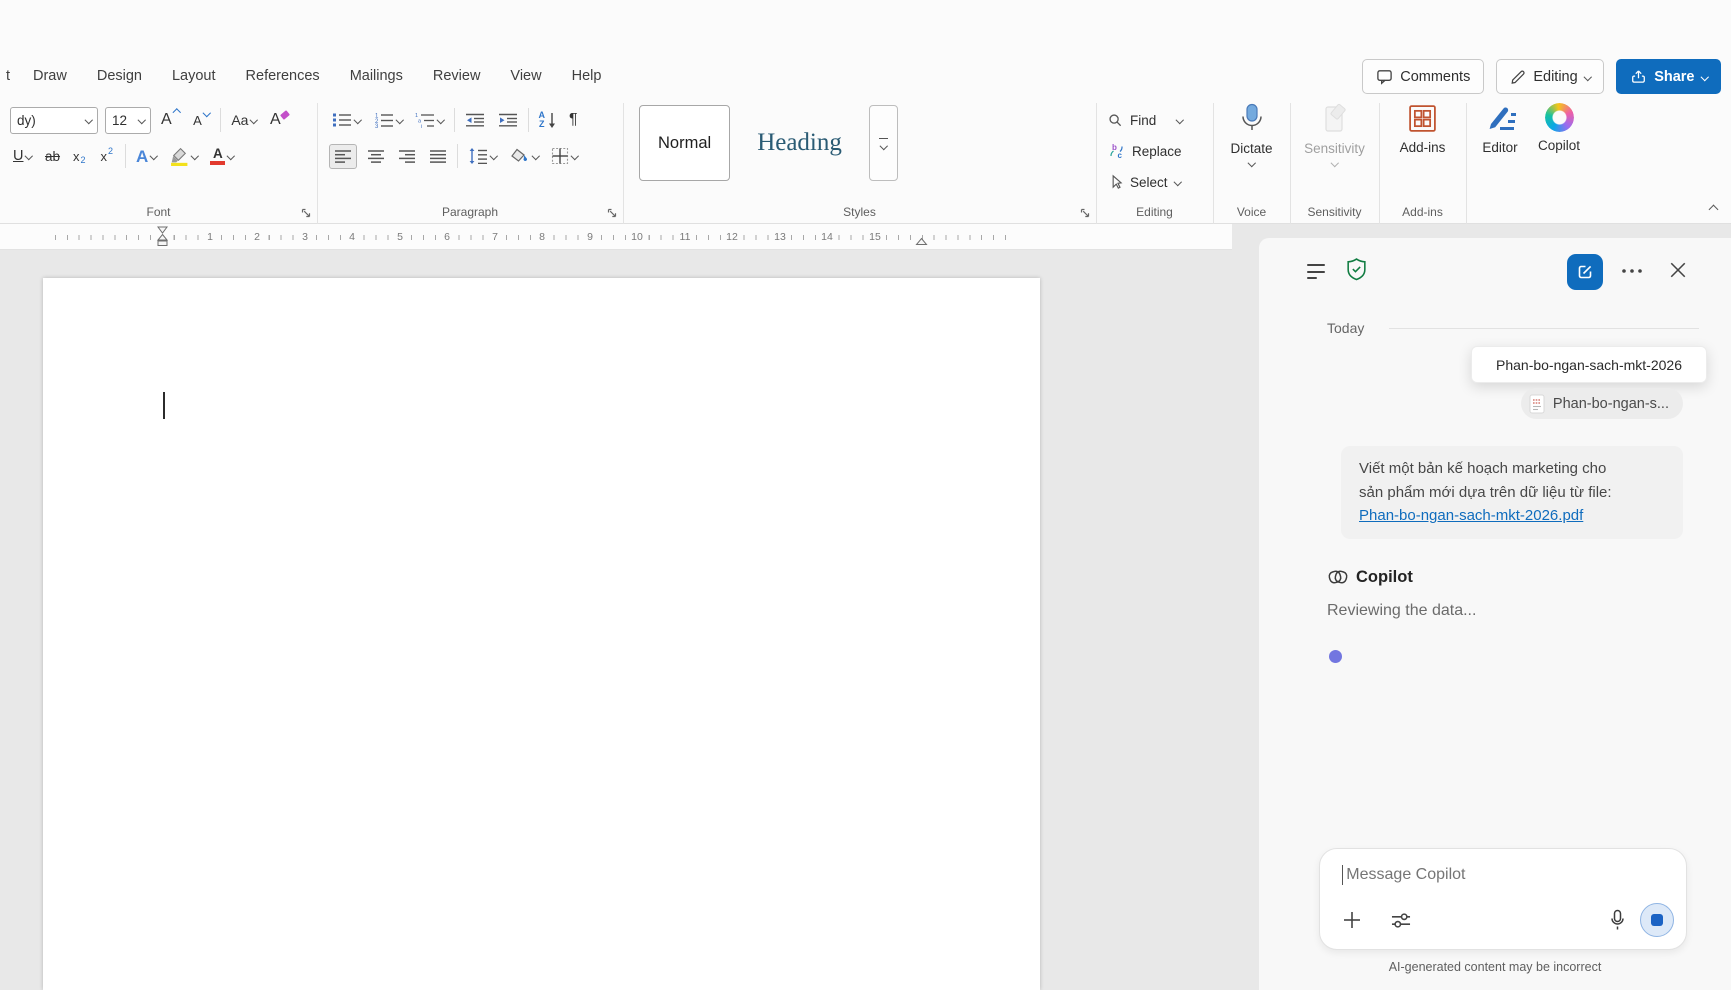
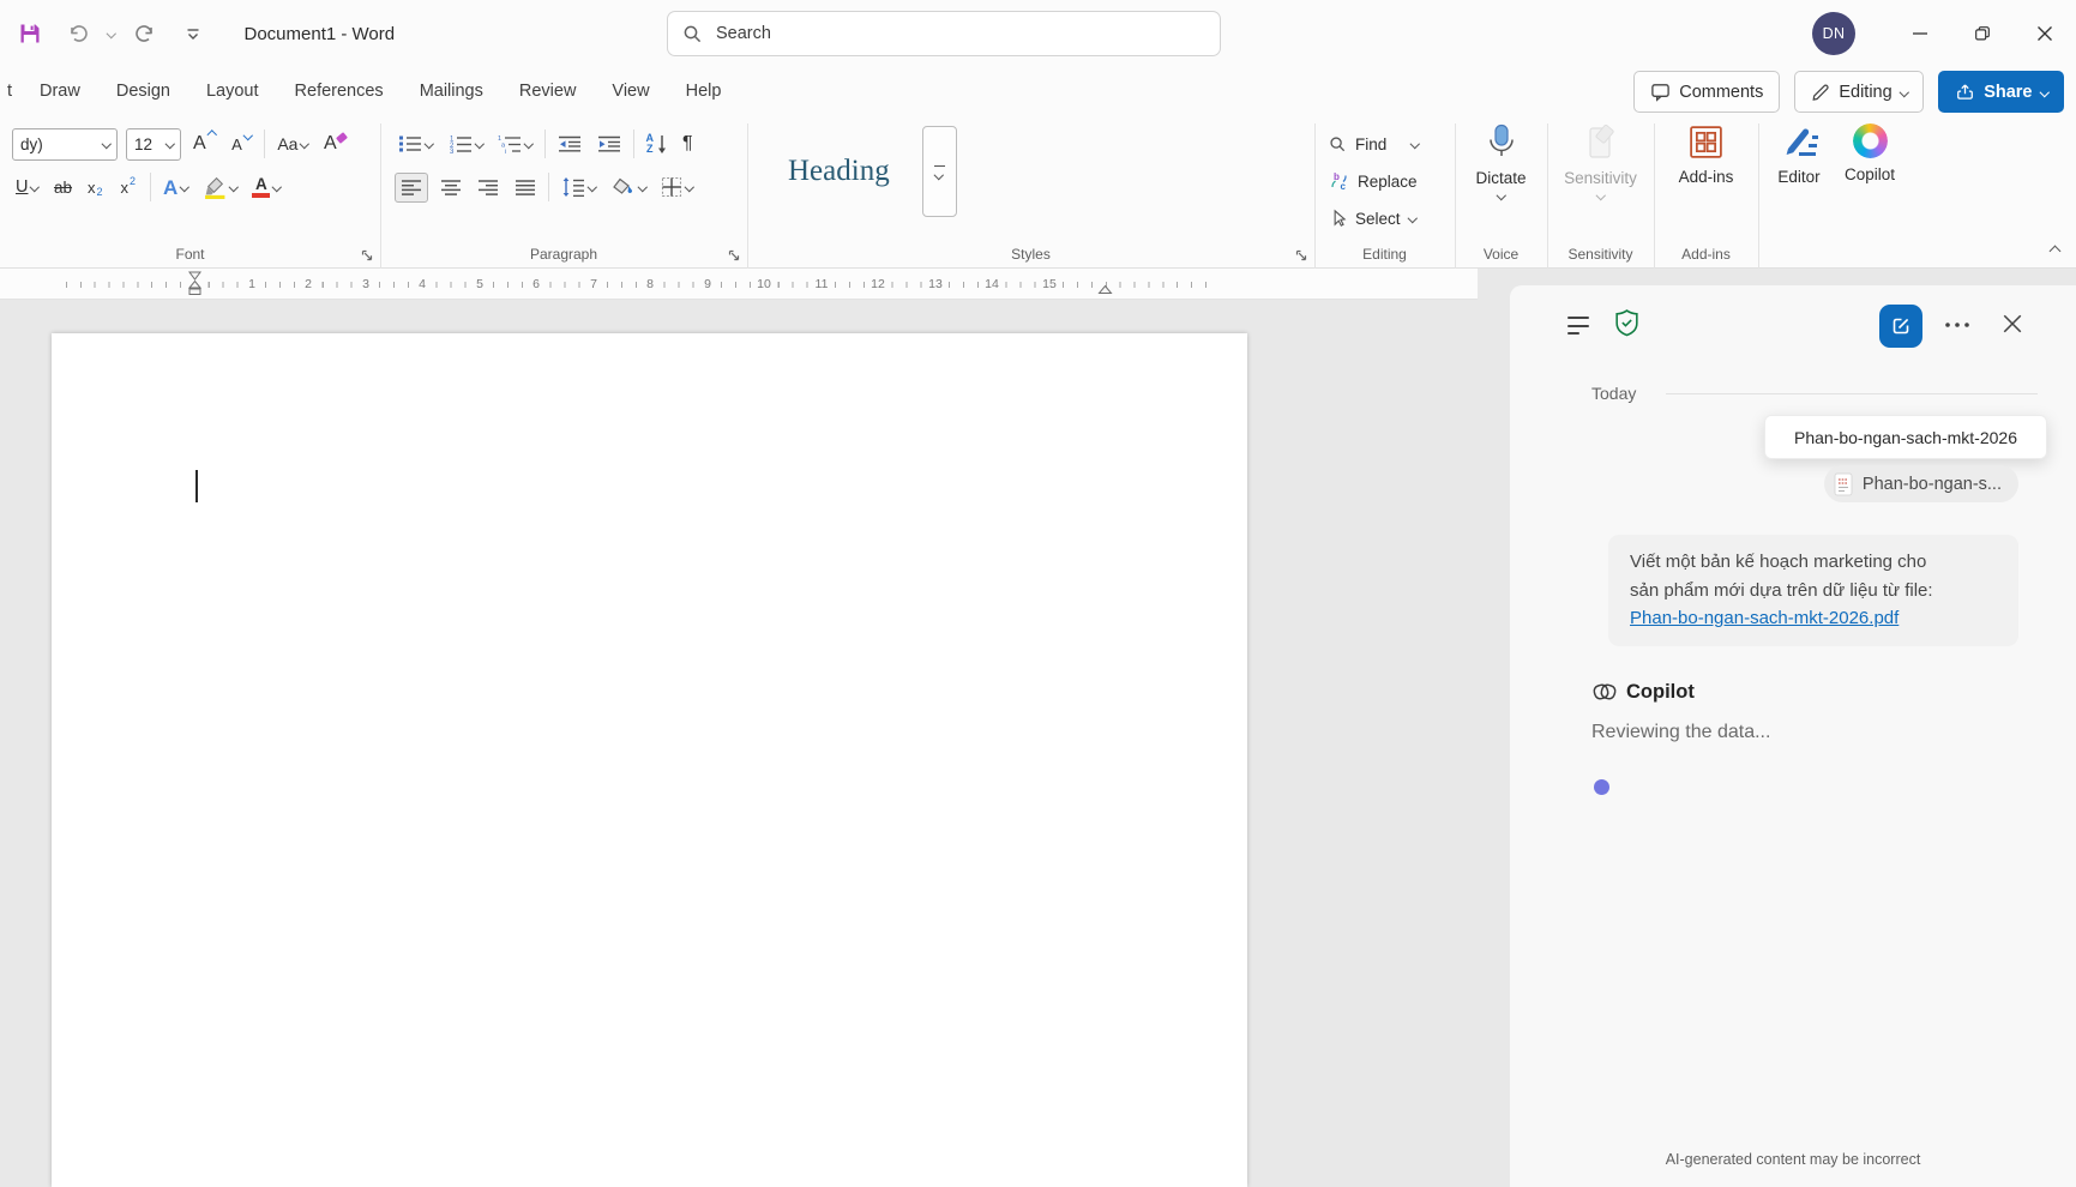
+ Document1 - Word
+ Search
+ DN
  t
  Draw
  Design
  Layout
  References
  Mailings
  Review
  View
  Help
  Comments
  Editing
  Share
  dy)
  12
  A
  A
  Aa
  A
  U
  ab
  x
  2
  x
  2
  A
  A
  Font
  A
  Z
  ¶
  Paragraph
- Normal
  Heading
  Styles
  Find
  b
  c
  Replace
  Select
  Editing
  Dictate
  Voice
  Sensitivity
  Sensitivity
  Add-ins
  Add-ins
  Editor
  Copilot
  1
  2
  3
  4
  5
  6
  7
  8
  9
  10
  11
  12
  13
  14
  15
  Today
  Phan-bo-ngan-sach-mkt-2026
  Phan-bo-ngan-s...
  Viết một bản kế hoạch marketing cho
  sản phẩm mới dựa trên dữ liệu từ file:
  Phan-bo-ngan-sach-mkt-2026.pdf
  Copilot
  Reviewing the data...
- Message Copilot
  AI-generated content may be incorrect
